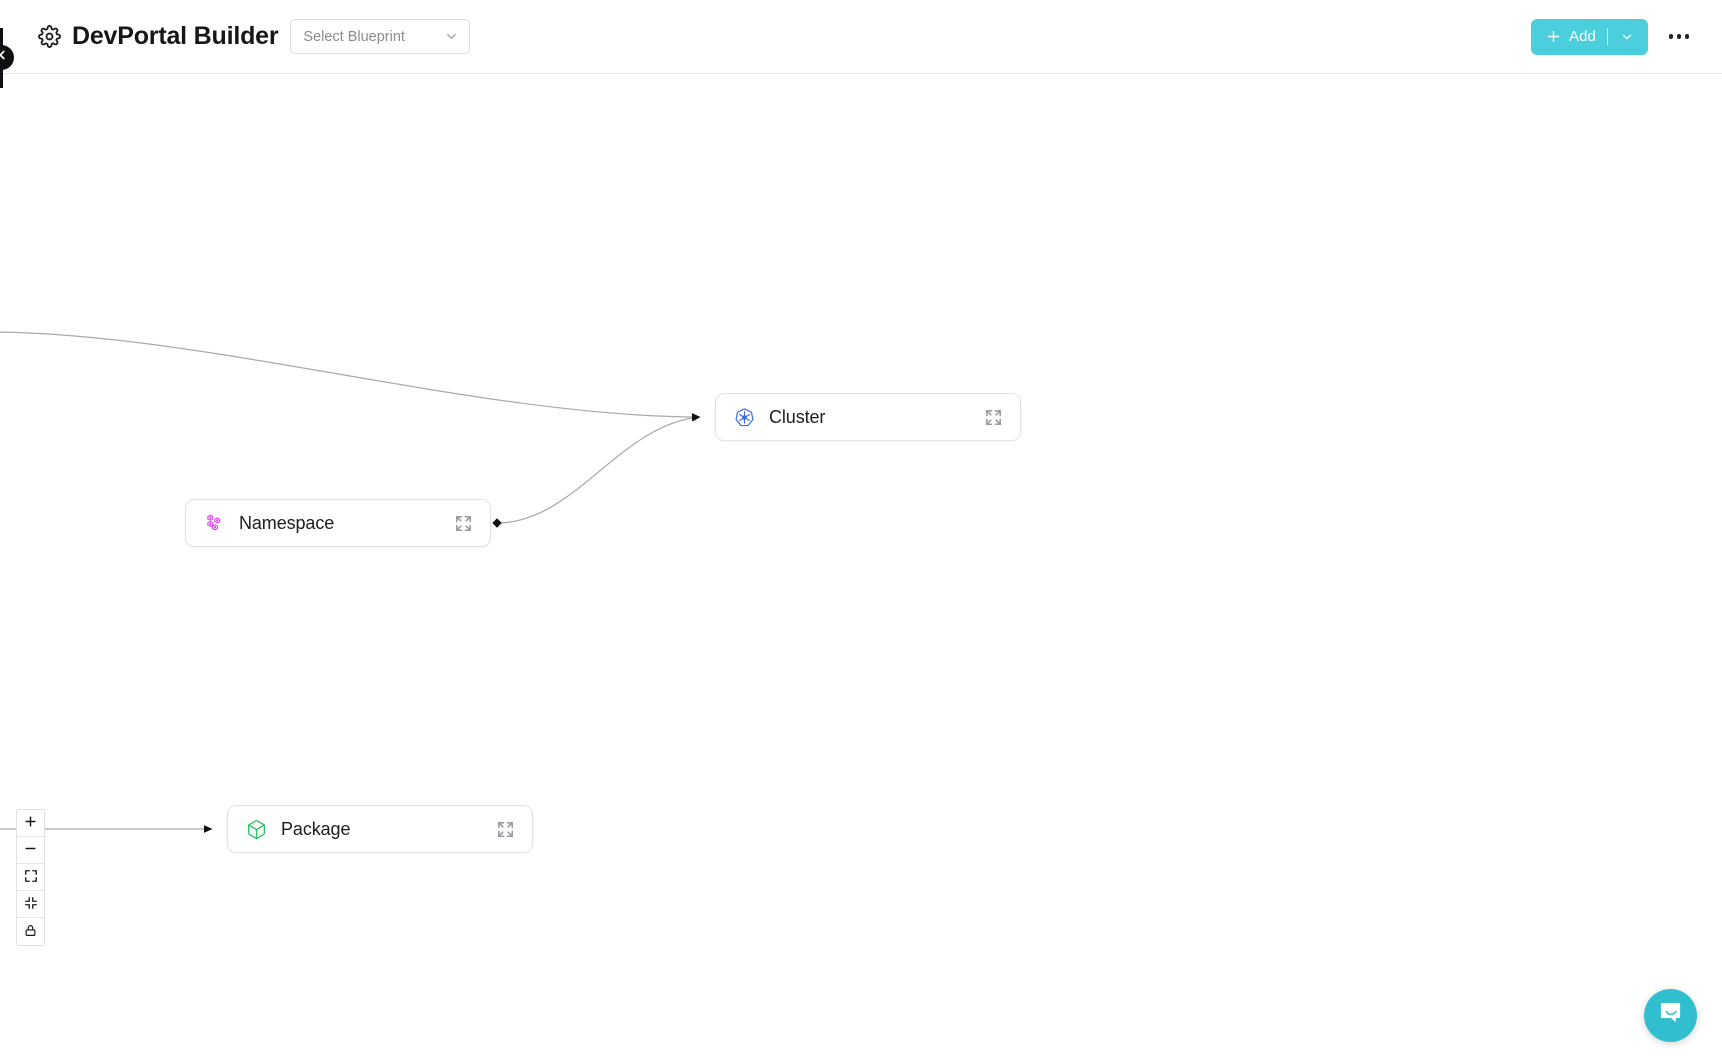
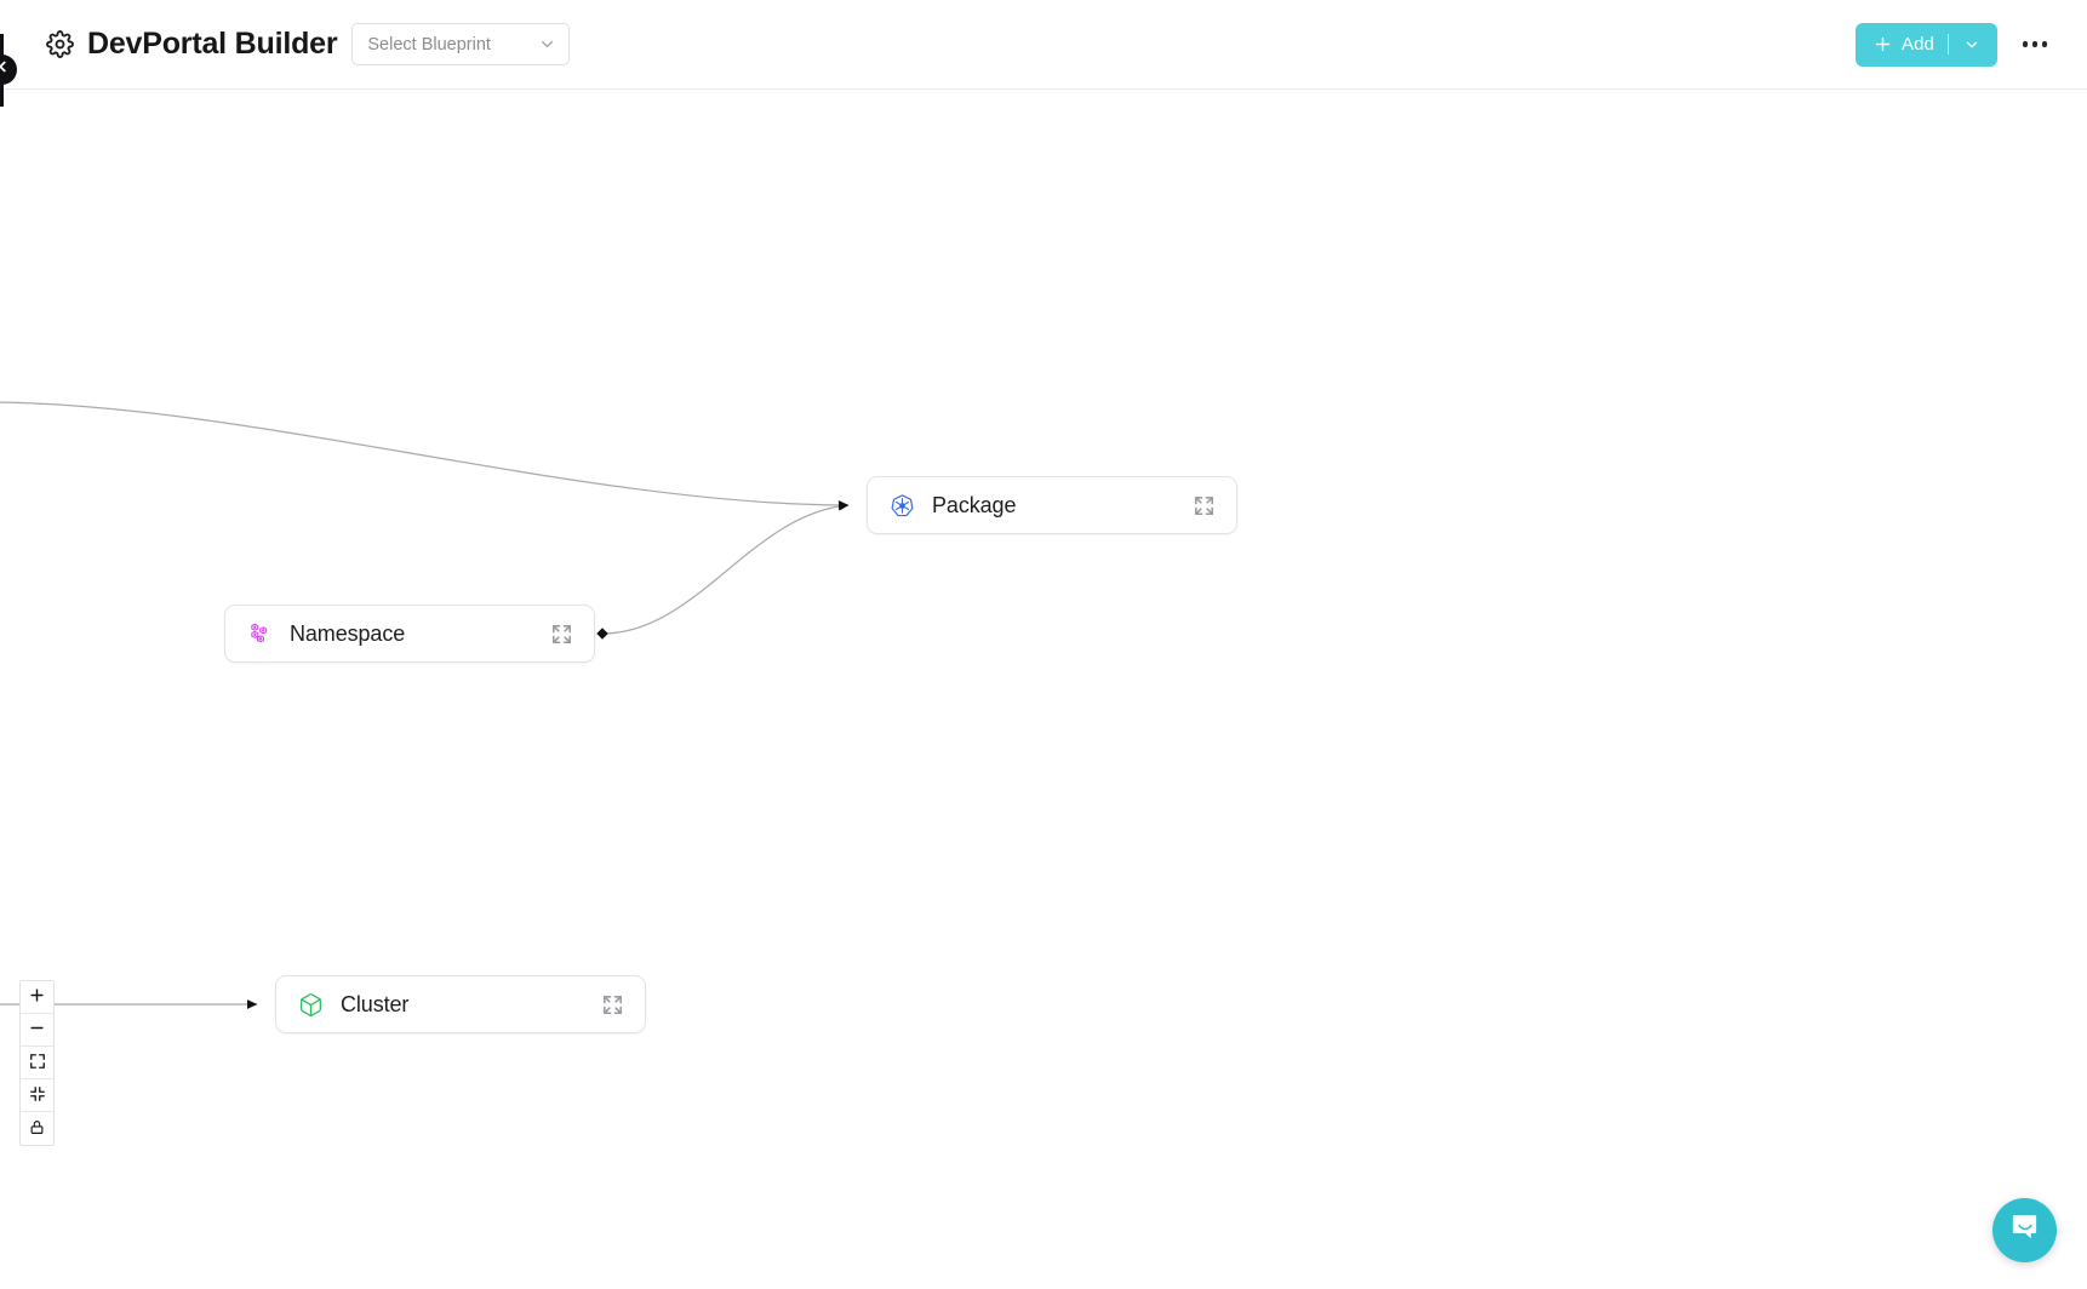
  DevPortal Builder
  Select Blueprint
  Add
- Cluster
+ Package
  Namespace
- Package
+ Cluster
